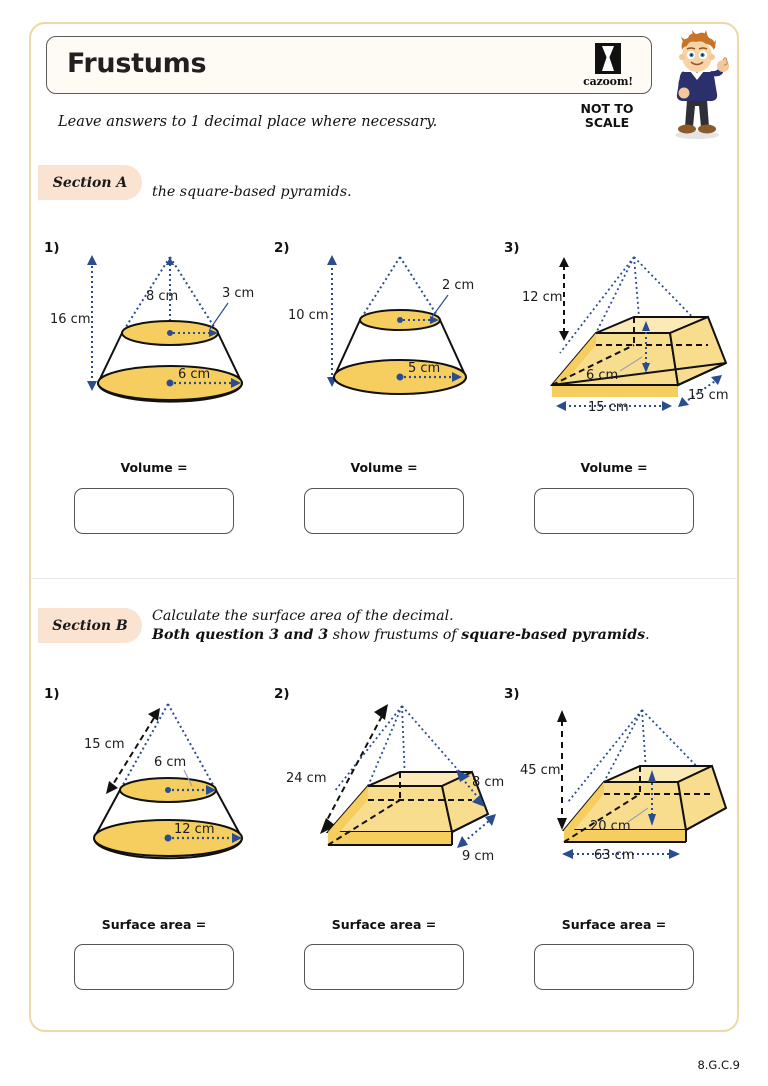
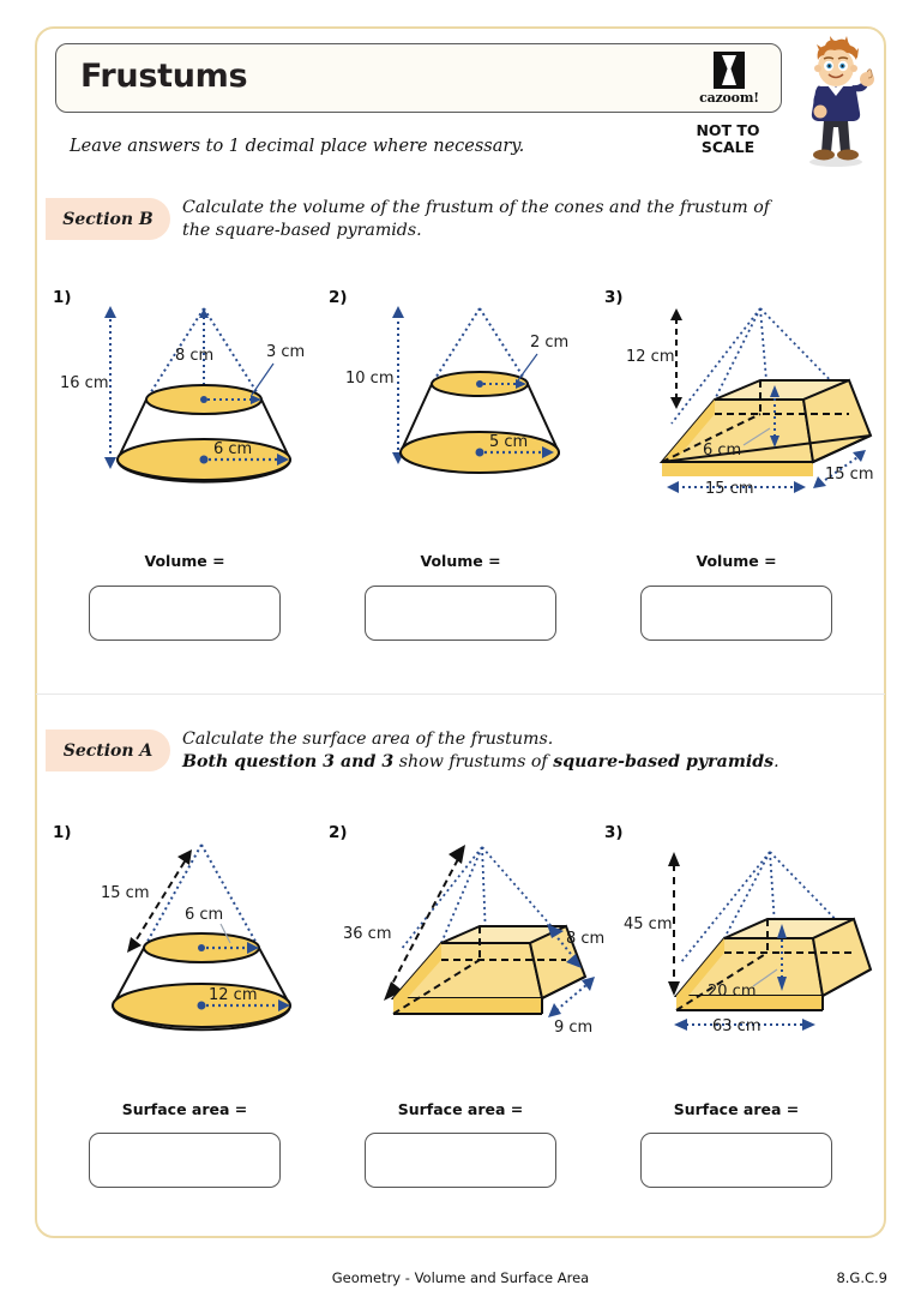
  Frustums
  cazoom!
  NOT TO
  SCALE
  Leave answers to 1 decimal place where necessary.
- Section A
+ Section B
+ Calculate the volume of the frustum of the cones and the frustum of
  the square-based pyramids.
  1)
  8 cm
  16 cm
  3 cm
  6 cm
  Volume =
  2)
  10 cm
  2 cm
  5 cm
  Volume =
  3)
  12 cm
  6 cm
  15 cm
  15 cm
  Volume =
- Section B
+ Section A
- Calculate the surface area of the decimal.
+ Calculate the surface area of the frustums.
  Both question 3 and 3 show frustums of square-based pyramids.
  1)
  15 cm
  6 cm
  12 cm
  Surface area =
  2)
- 24 cm
+ 36 cm
  8 cm
  9 cm
  Surface area =
  3)
  45 cm
  20 cm
  63 cm
  Surface area =
+ Geometry - Volume and Surface Area
  8.G.C.9
